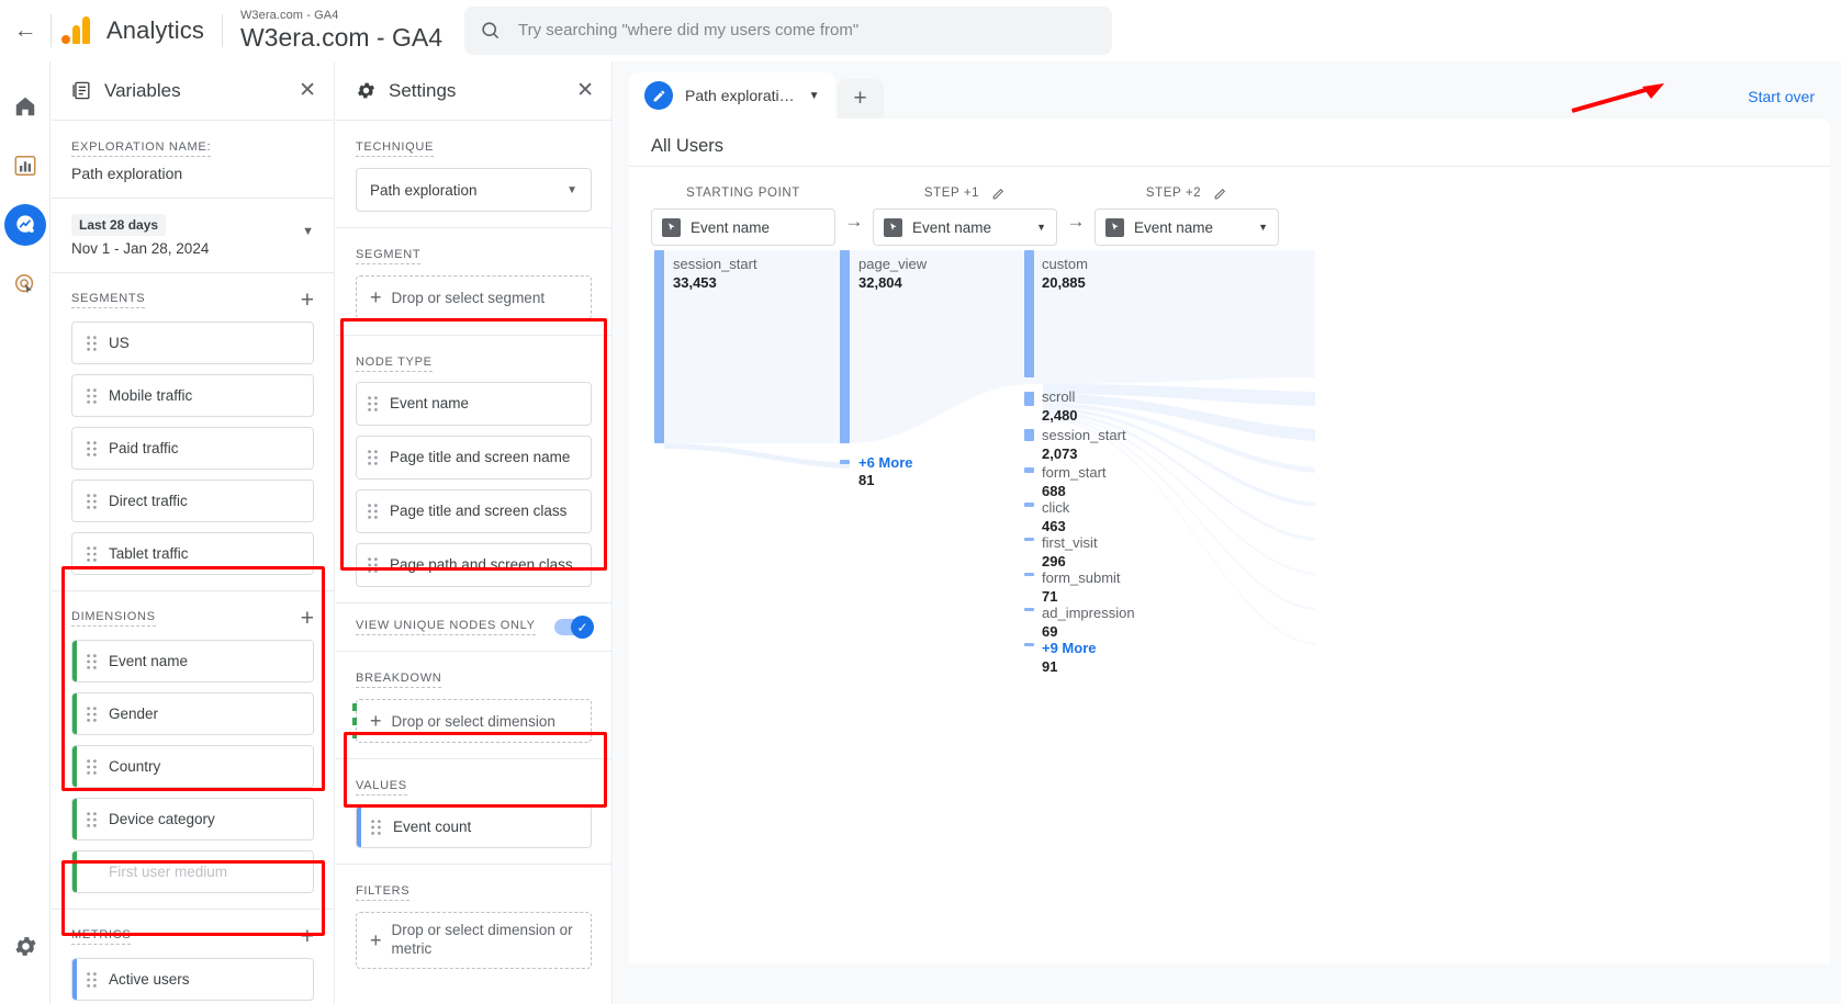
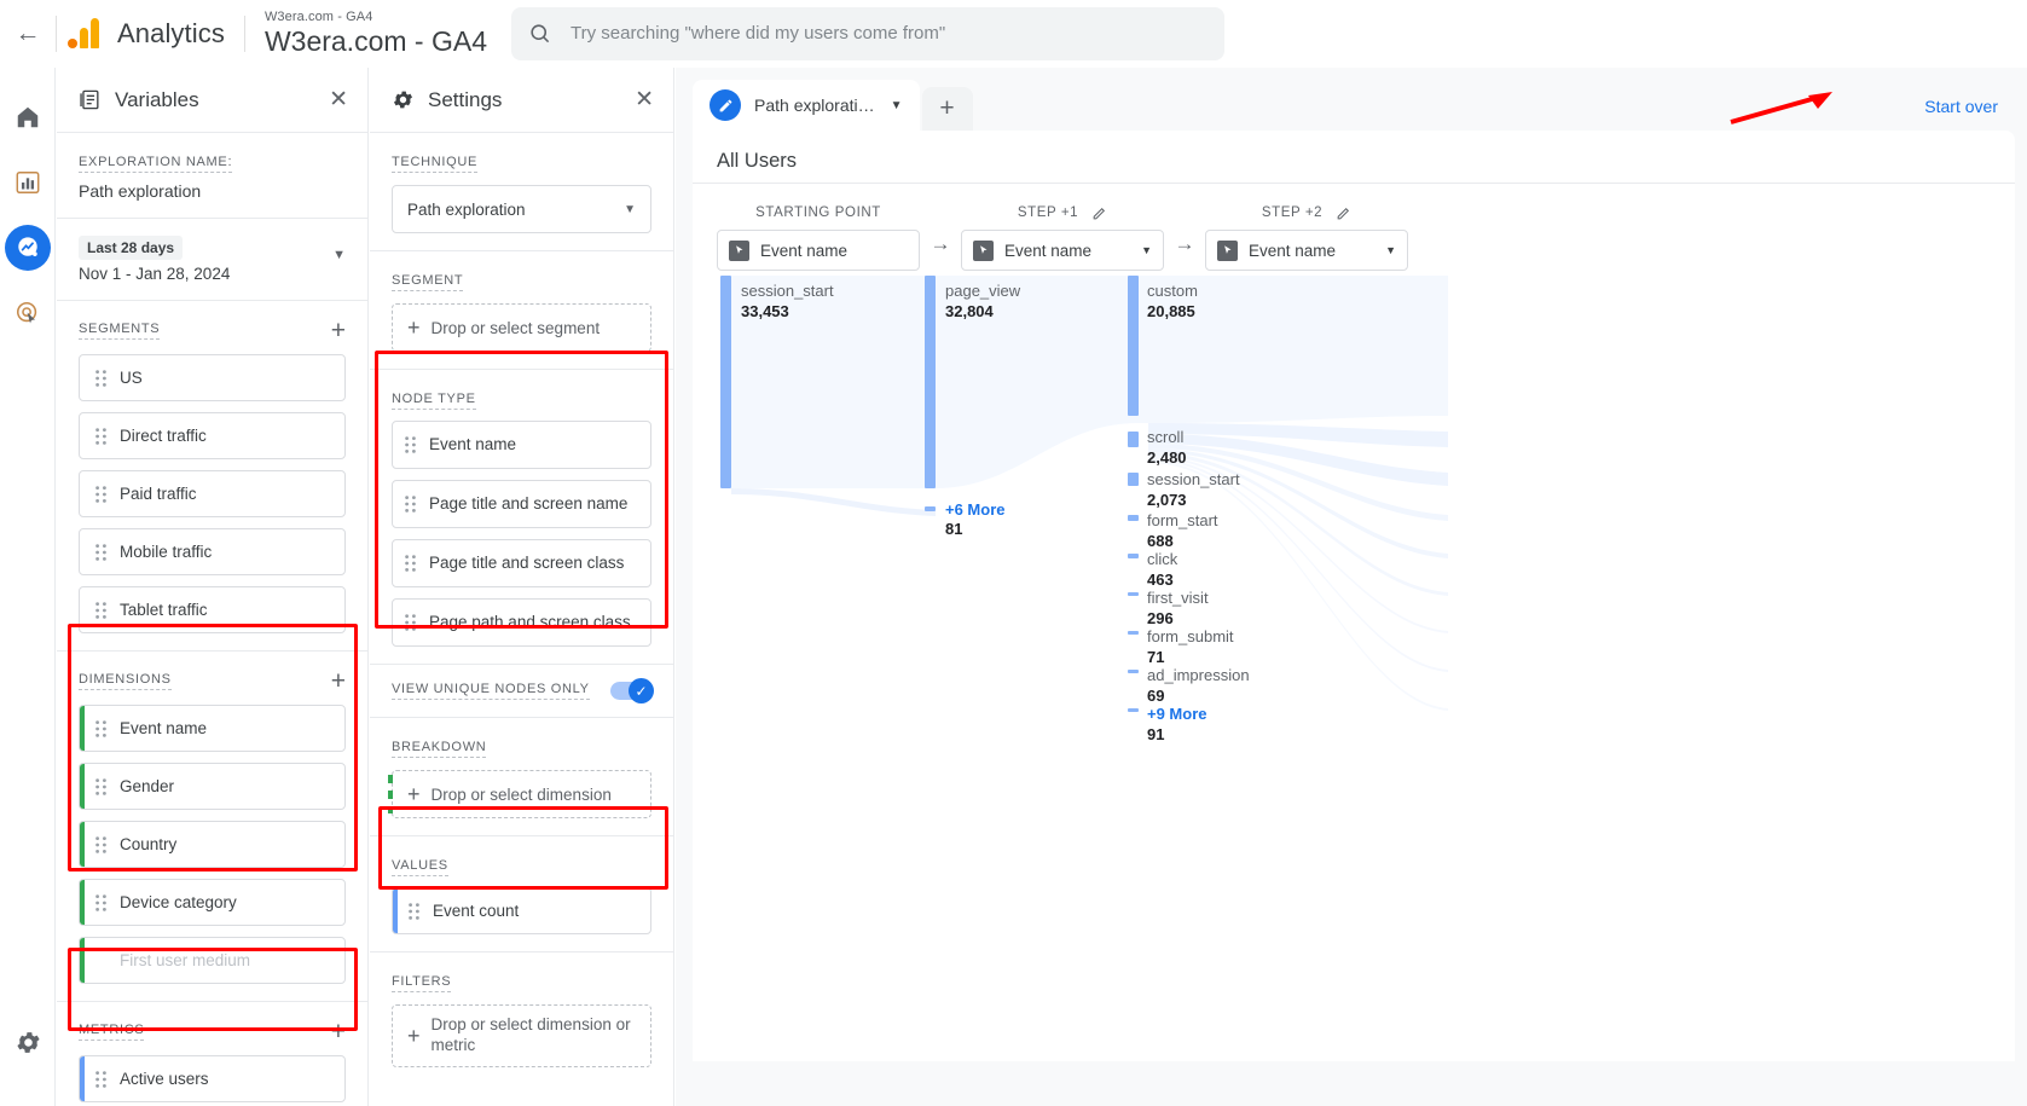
  ←
  Analytics
  W3era.com - GA4
  W3era.com - GA4
  Try searching "where did my users come from"
  Variables
  ✕
  EXPLORATION NAME:
  Path exploration
  Last 28 days
  Nov 1 - Jan 28, 2024
  ▼
  SEGMENTS
  +
  US
- Mobile traffic
+ Direct traffic
  Paid traffic
- Direct traffic
+ Mobile traffic
  Tablet traffic
  DIMENSIONS
  +
  Event name
  Gender
  Country
  Device category
  First user medium
  METRICS
  +
  Active users
  Settings
  ✕
  TECHNIQUE
  Path exploration
  ▼
  SEGMENT
  +
  Drop or select segment
  NODE TYPE
  Event name
  Page title and screen name
  Page title and screen class
  Page path and screen class
  VIEW UNIQUE NODES ONLY
  ✓
  BREAKDOWN
  +
  Drop or select dimension
  VALUES
  Event count
  FILTERS
  +
  Drop or select dimension or metric
  Path explorati…
  ▼
  +
  Start over
  All Users
  STARTING POINT
  Event name
  →
  STEP +1
  Event name
  ▼
  →
  STEP +2
  Event name
  ▼
  session_start
  33,453
  page_view
  32,804
  +6 More
  81
  custom
  20,885
  scroll
  2,480
  session_start
  2,073
  form_start
  688
  click
  463
  first_visit
  296
  form_submit
  71
  ad_impression
  69
  +9 More
  91
